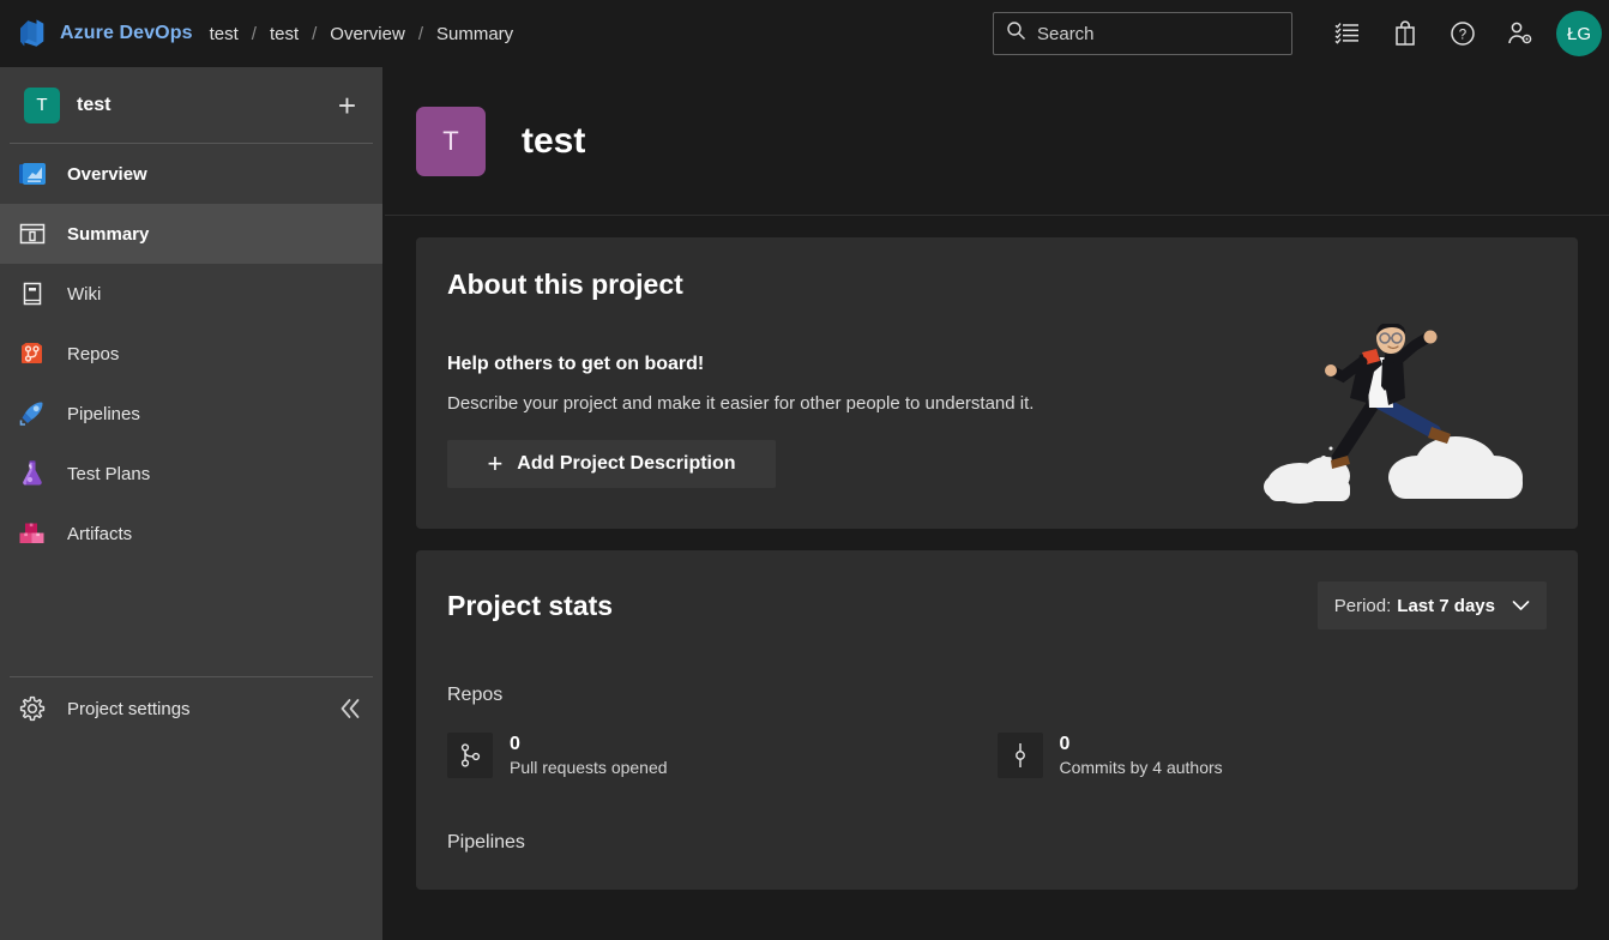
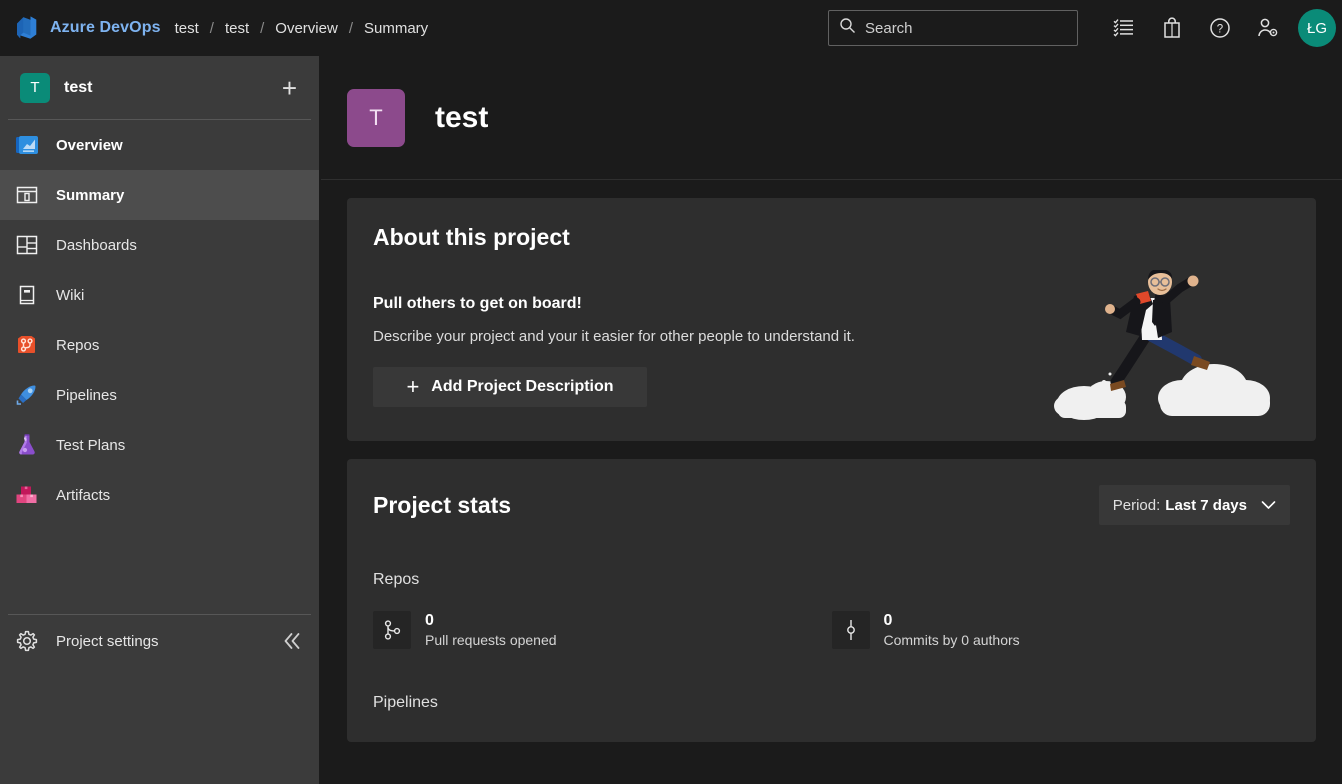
  Azure DevOps
  test
  /
  test
  /
  Overview
  /
  Summary
  Search
  ?
  ŁG
  T
  test
  +
  Overview
  Summary
+ Dashboards
  Wiki
  Repos
  Pipelines
  Test Plans
  Artifacts
  Project settings
  T
  test
  About this project
- Help others to get on board!
+ Pull others to get on board!
- Describe your project and make it easier for other people to understand it.
+ Describe your project and your it easier for other people to understand it.
  +
  Add Project Description
  Project stats
  Period:
  Last 7 days
  Repos
  0
  Pull requests opened
  0
- Commits by 4 authors
+ Commits by 0 authors
  Pipelines
